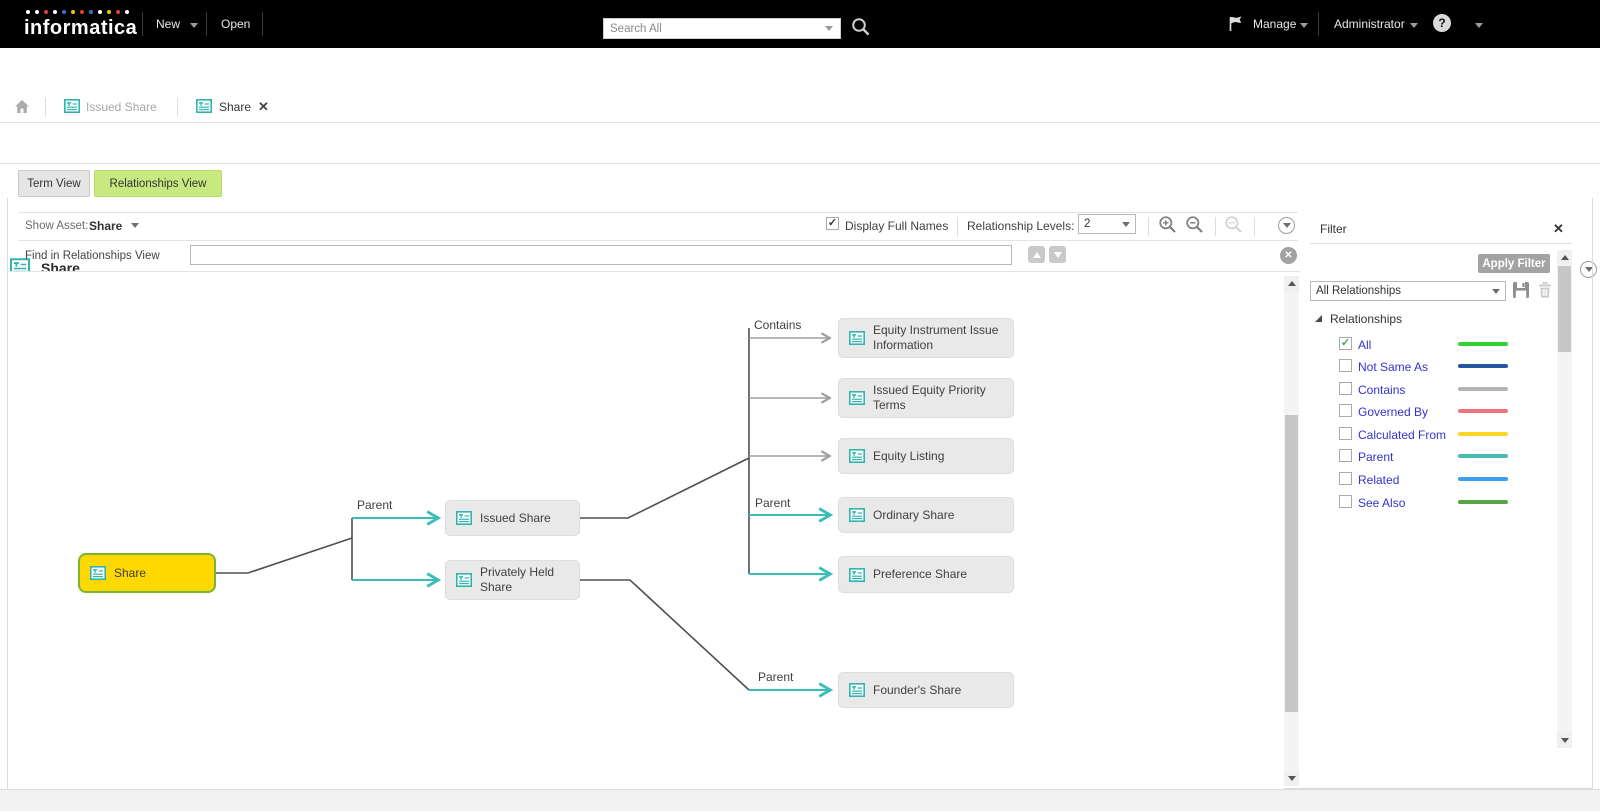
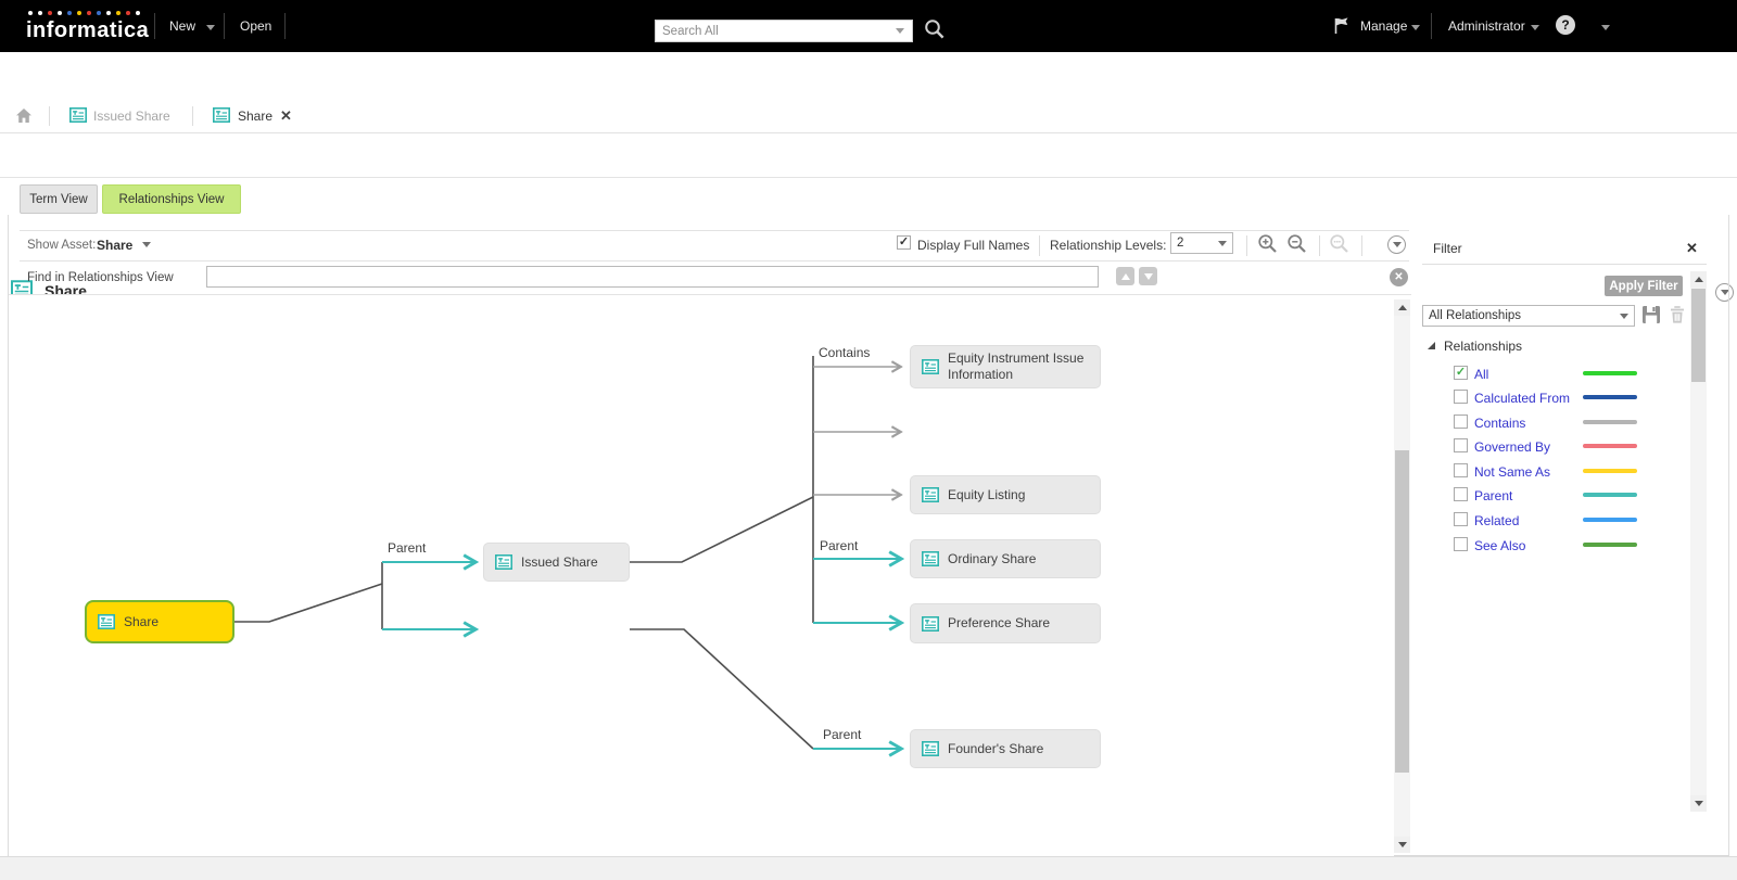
  informatica
  New
  Open
  Search All
  Manage
  Administrator
  ?
  Issued Share
  Share
  ✕
  Share
  Term View
  Relationships View
  Show Asset:
  Share
  ✓
  Display Full Names
  Relationship Levels:
  2
  Find in Relationships View
  ✕
  Contains
  Parent
  Parent
  Parent
  Share
  Issued Share
- Privately Held Share
  Equity Instrument Issue Information
- Issued Equity Priority Terms
  Equity Listing
  Ordinary Share
  Preference Share
  Founder's Share
  Filter
  ✕
  Apply Filter
  All Relationships
  Relationships
  ✓
  All
- Not Same As
+ Calculated From
  Contains
  Governed By
- Calculated From
+ Not Same As
  Parent
  Related
  See Also
